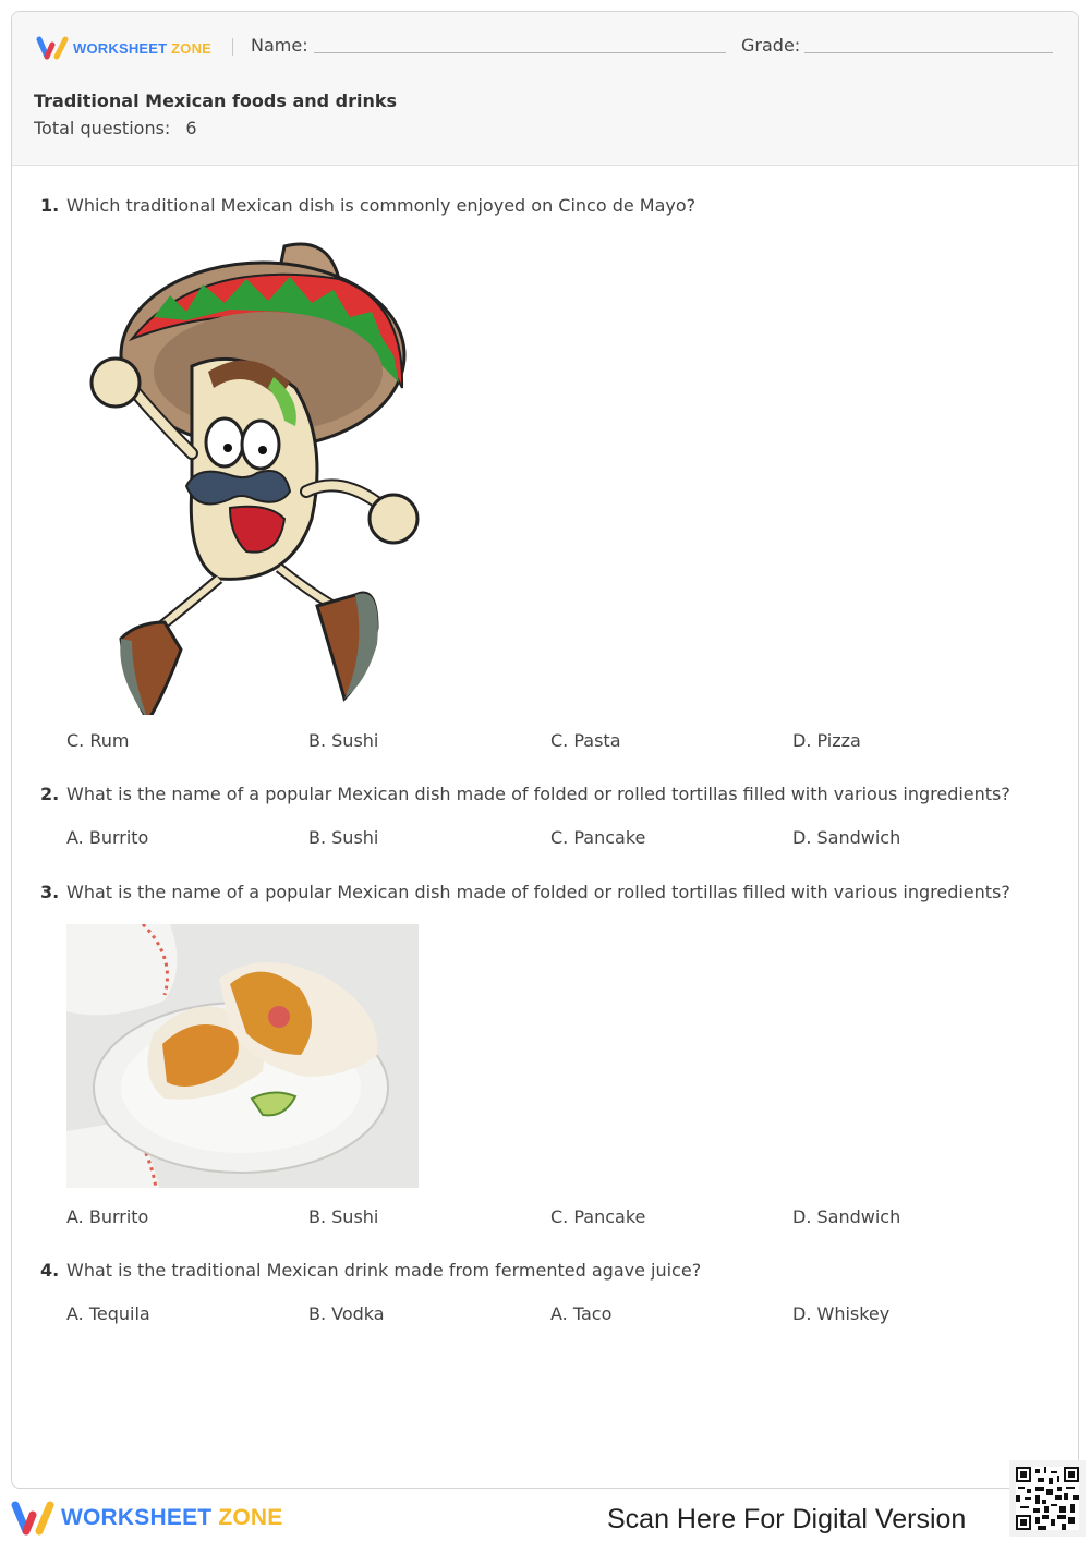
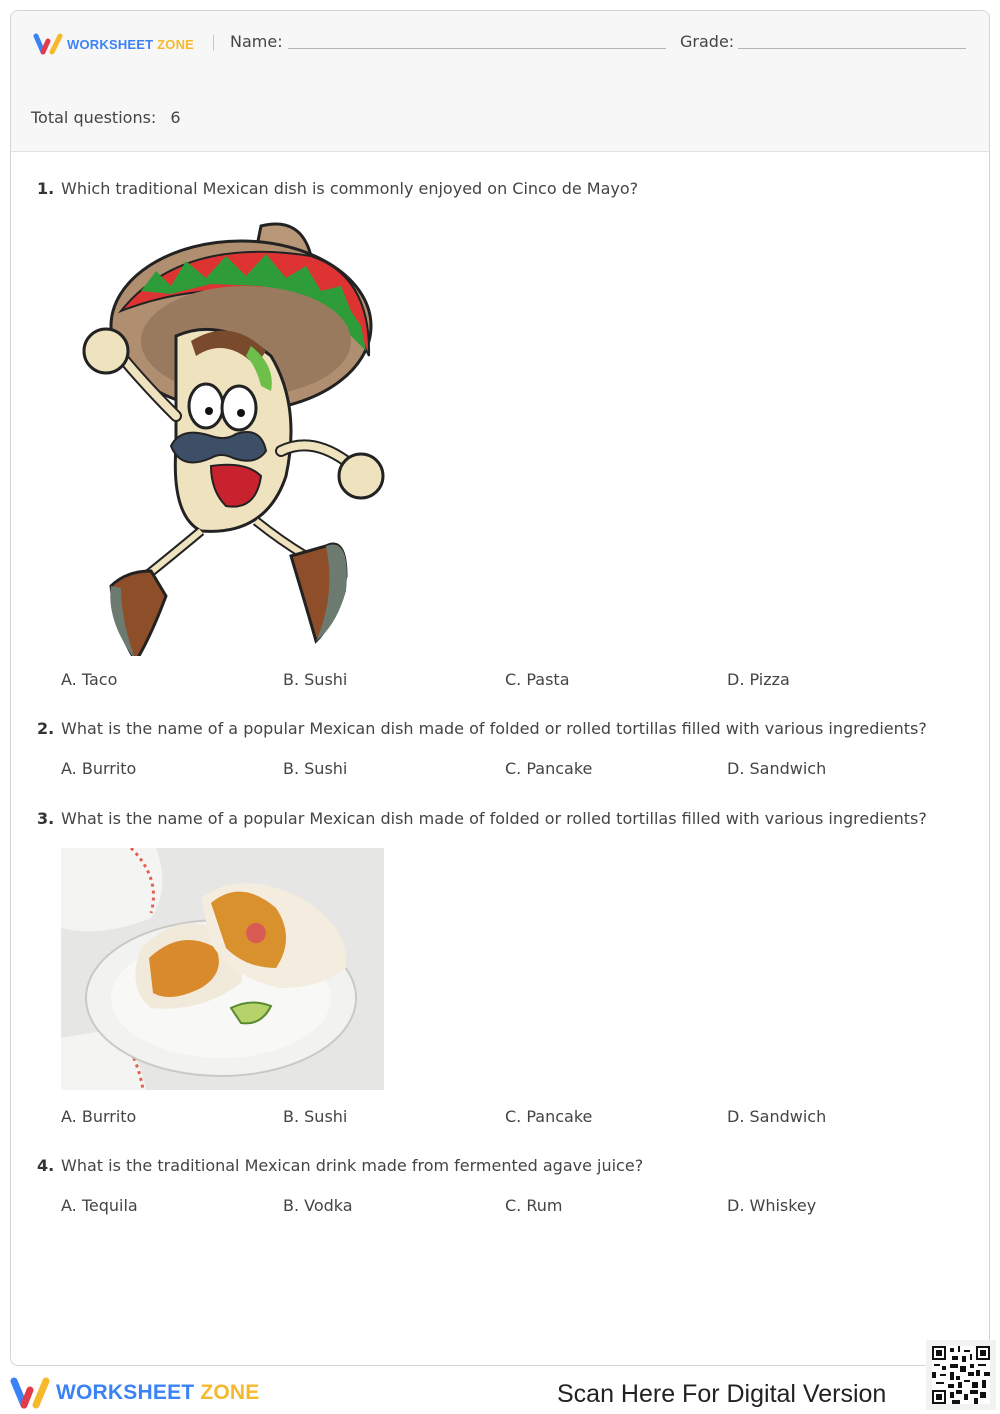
  WORKSHEET ZONE
  Name:
  Grade:
- Traditional Mexican foods and drinks
  Total questions: 6
  1. Which traditional Mexican dish is commonly enjoyed on Cinco de Mayo?
- C. Rum
+ A. Taco
  B. Sushi
  C. Pasta
  D. Pizza
  2. What is the name of a popular Mexican dish made of folded or rolled tortillas filled with various ingredients?
  A. Burrito
  B. Sushi
  C. Pancake
  D. Sandwich
  3. What is the name of a popular Mexican dish made of folded or rolled tortillas filled with various ingredients?
  A. Burrito
  B. Sushi
  C. Pancake
  D. Sandwich
  4. What is the traditional Mexican drink made from fermented agave juice?
  A. Tequila
  B. Vodka
- A. Taco
+ C. Rum
  D. Whiskey
  WORKSHEET ZONE
  Scan Here For Digital Version
